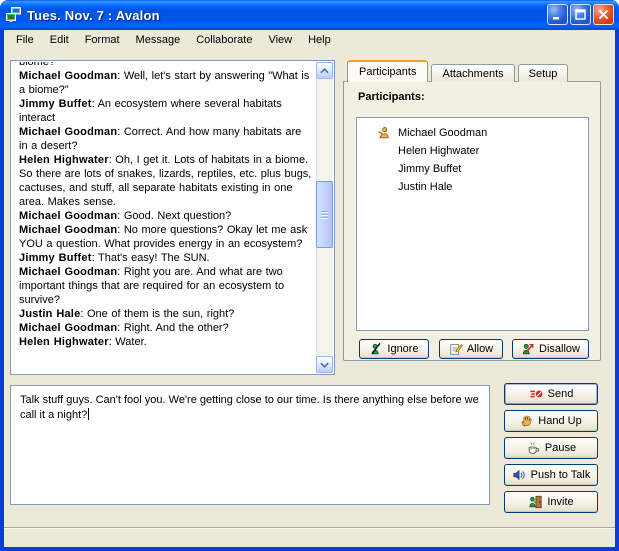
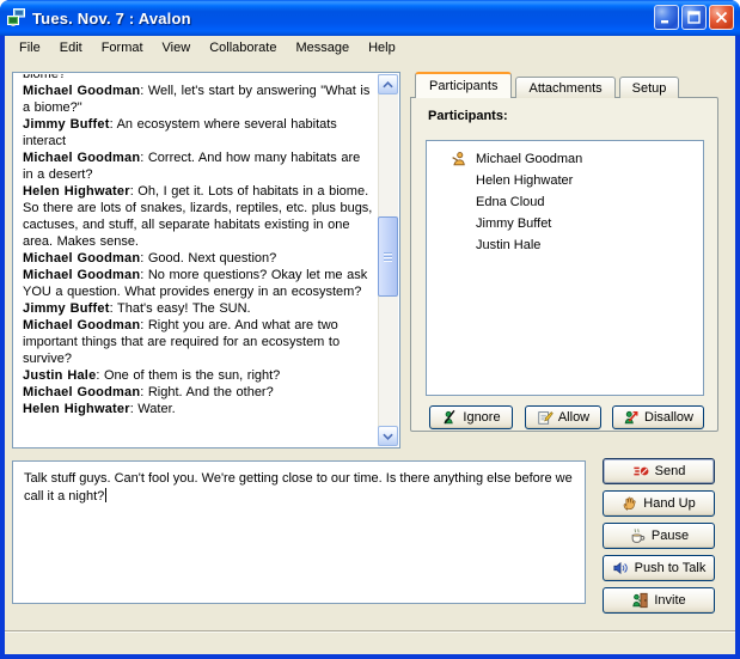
  Tues. Nov. 7 : Avalon
  File
  Edit
  Format
- Message
+ View
  Collaborate
- View
+ Message
  Help
  biome?
  Michael Goodman: Well, let's start by answering "What is a biome?"
  Jimmy Buffet: An ecosystem where several habitats interact
  Michael Goodman: Correct. And how many habitats are in a desert?
  Helen Highwater: Oh, I get it. Lots of habitats in a biome. So there are lots of snakes, lizards, reptiles, etc. plus bugs, cactuses, and stuff, all separate habitats existing in one area. Makes sense.
  Michael Goodman: Good. Next question?
  Michael Goodman: No more questions? Okay let me ask YOU a question. What provides energy in an ecosystem?
  Jimmy Buffet: That's easy! The SUN.
  Michael Goodman: Right you are. And what are two important things that are required for an ecosystem to survive?
  Justin Hale: One of them is the sun, right?
  Michael Goodman: Right. And the other?
  Helen Highwater: Water.
  Participants
  Attachments
  Setup
  Participants:
  Michael Goodman
  Helen Highwater
+ Edna Cloud
  Jimmy Buffet
  Justin Hale
  Ignore
  Allow
  Disallow
  Talk stuff guys. Can't fool you. We're getting close to our time. Is there anything else before we call it a night?
  Send
  Hand Up
  Pause
  Push to Talk
  Invite
